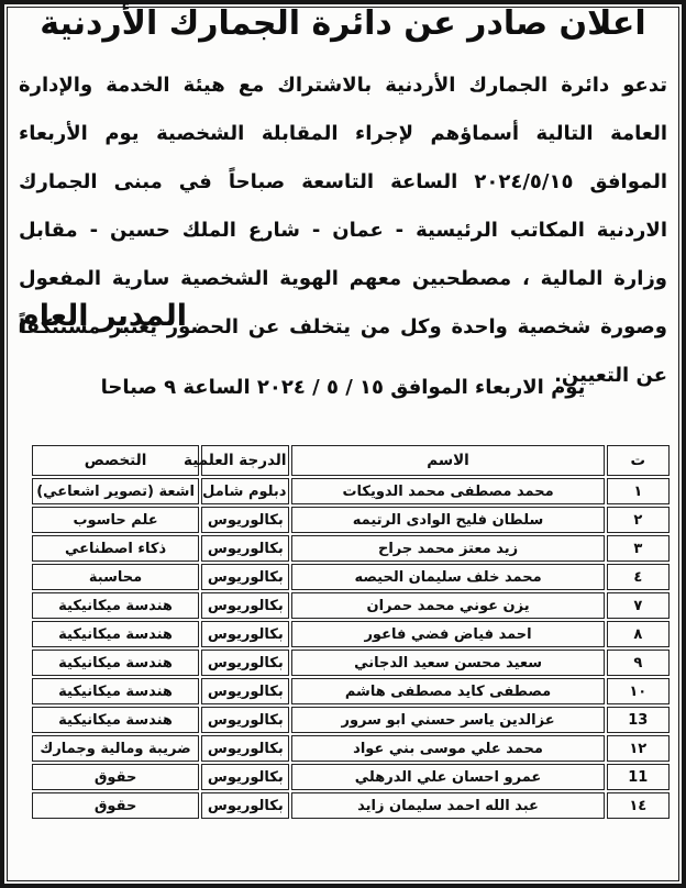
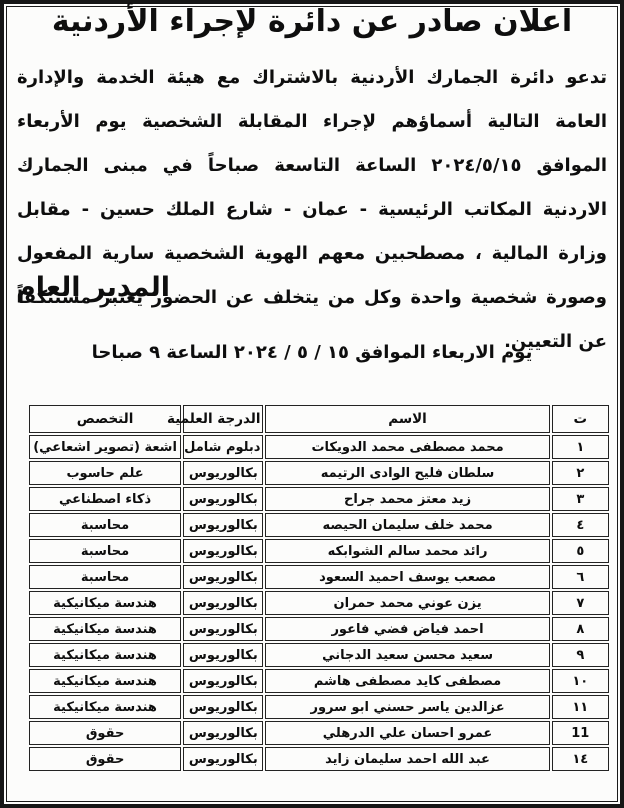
- اعلان صادر عن دائرة الجمارك الأردنية
+ اعلان صادر عن دائرة لإجراء الأردنية
  تدعو دائرة الجمارك الأردنية بالاشتراك مع هيئة الخدمة والإدارة العامة التالية أسماؤهم لإجراء المقابلة الشخصية يوم الأربعاء الموافق ٢٠٢٤/٥/١٥ الساعة التاسعة صباحاً في مبنى الجمارك الاردنية المكاتب الرئيسية - عمان - شارع الملك حسين - مقابل وزارة المالية ، مصطحبين معهم الهوية الشخصية سارية المفعول وصورة شخصية واحدة وكل من يتخلف عن الحضور يعتبر مستنكفاً عن التعيين.
  المدير العام
  يوم الاربعاء الموافق ١٥ / ٥ / ٢٠٢٤ الساعة ٩ صباحا
  ت	الاسم	الدرجة العلمية	التخصص
  ١	محمد مصطفى محمد الدويكات	دبلوم شامل	اشعة (تصوير اشعاعي)
  ٢	سلطان فليح الوادى الرتيمه	بكالوريوس	علم حاسوب
  ٣	زيد معتز محمد جراح	بكالوريوس	ذكاء اصطناعي
  ٤	محمد خلف سليمان الحيصه	بكالوريوس	محاسبة
+ ٥	رائد محمد سالم الشوابكه	بكالوريوس	محاسبة
+ ٦	مصعب يوسف احميد السعود	بكالوريوس	محاسبة
  ٧	يزن عوني محمد حمران	بكالوريوس	هندسة ميكانيكية
  ٨	احمد فياض فضي فاعور	بكالوريوس	هندسة ميكانيكية
  ٩	سعيد محسن سعيد الدجاني	بكالوريوس	هندسة ميكانيكية
  ١٠	مصطفى كايد مصطفى هاشم	بكالوريوس	هندسة ميكانيكية
- 13	عزالدين ياسر حسني ابو سرور	بكالوريوس	هندسة ميكانيكية
+ ١١	عزالدين ياسر حسني ابو سرور	بكالوريوس	هندسة ميكانيكية
- ١٢	محمد علي موسى بني عواد	بكالوريوس	ضريبة ومالية وجمارك
  11	عمرو احسان علي الدرهلي	بكالوريوس	حقوق
  ١٤	عبد الله احمد سليمان زايد	بكالوريوس	حقوق
